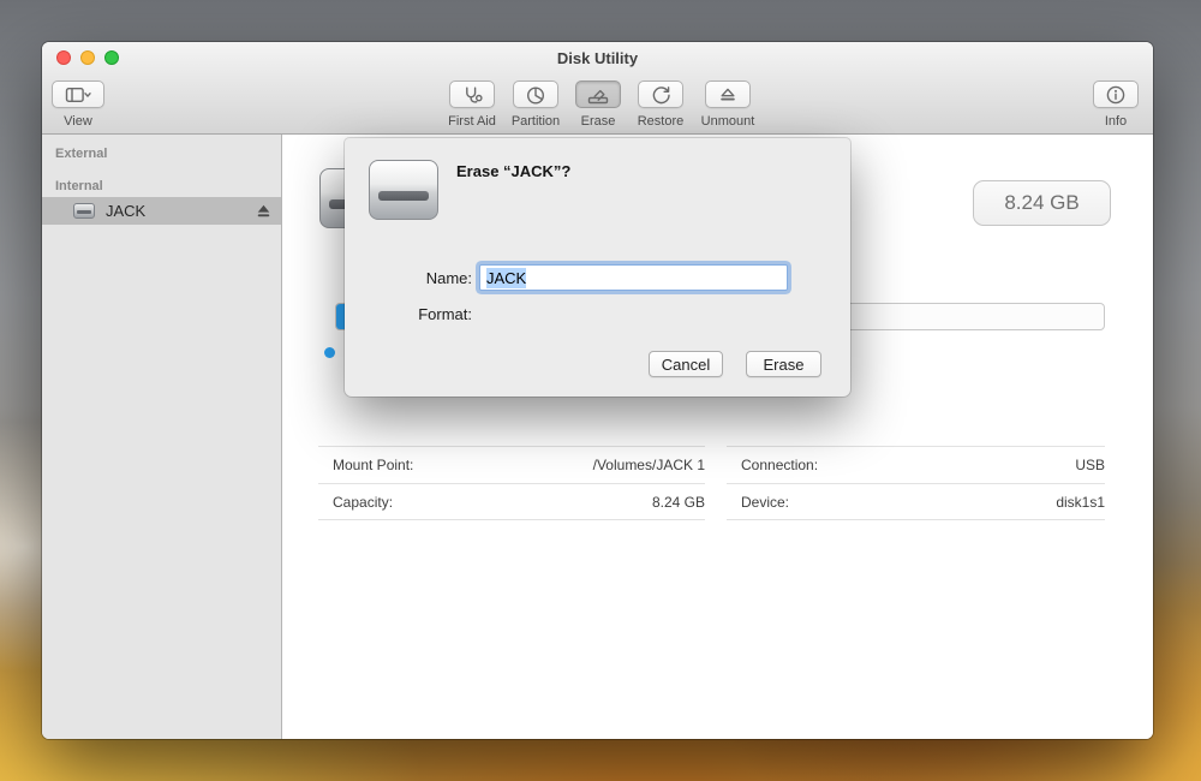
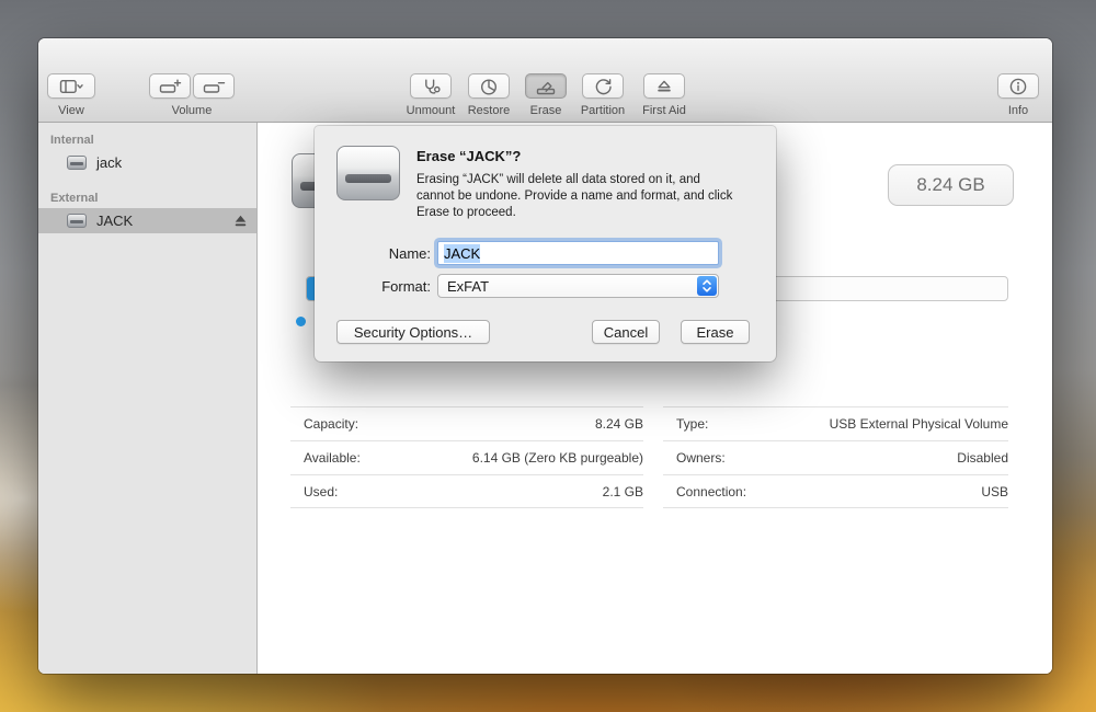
- Disk Utility
  View
+ Volume
- First Aid
+ Unmount
- Partition
+ Restore
  Erase
- Restore
+ Partition
- Unmount
+ First Aid
  Info
- External
+ Internal
+ jack
- Internal
+ External
  JACK
  8.24 GB
- Mount Point:
- /Volumes/JACK 1
  Capacity:
  8.24 GB
+ Available:
+ 6.14 GB (Zero KB purgeable)
+ Used:
+ 2.1 GB
+ Type:
+ USB External Physical Volume
+ Owners:
+ Disabled
  Connection:
  USB
- Device:
- disk1s1
  Erase “JACK”?
+ Erasing “JACK” will delete all data stored on it, and cannot be undone. Provide a name and format, and click Erase to proceed.
  Name:
  JACK
  Format:
+ ExFAT
+ Security Options…
  Cancel
  Erase
